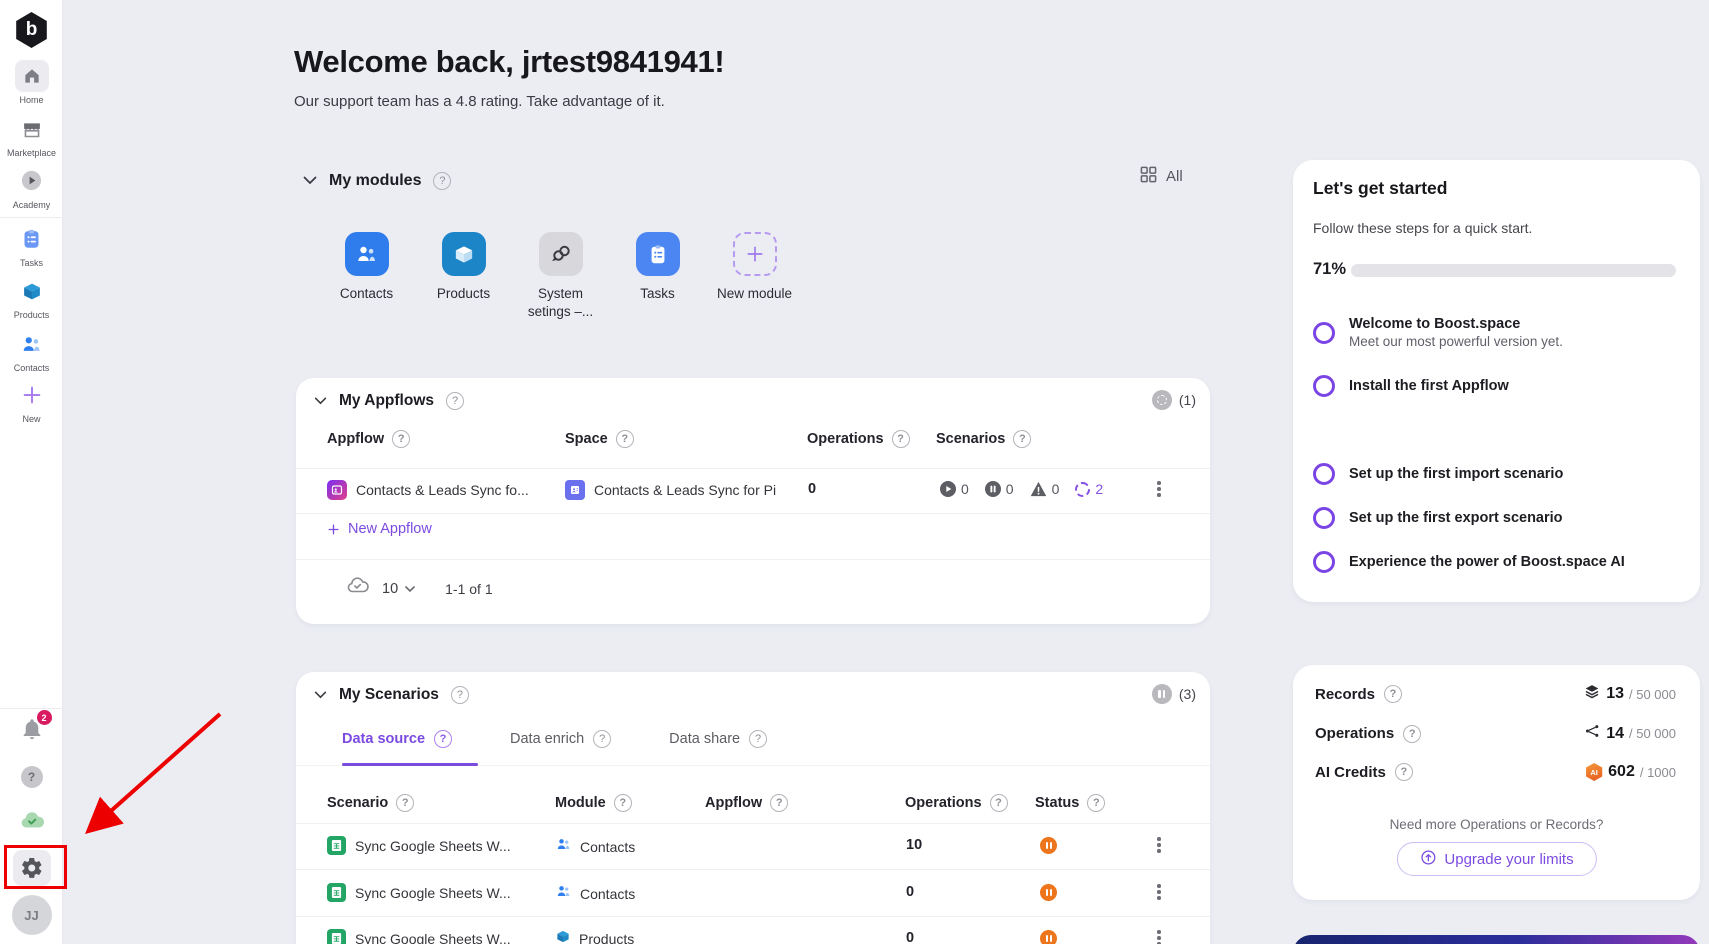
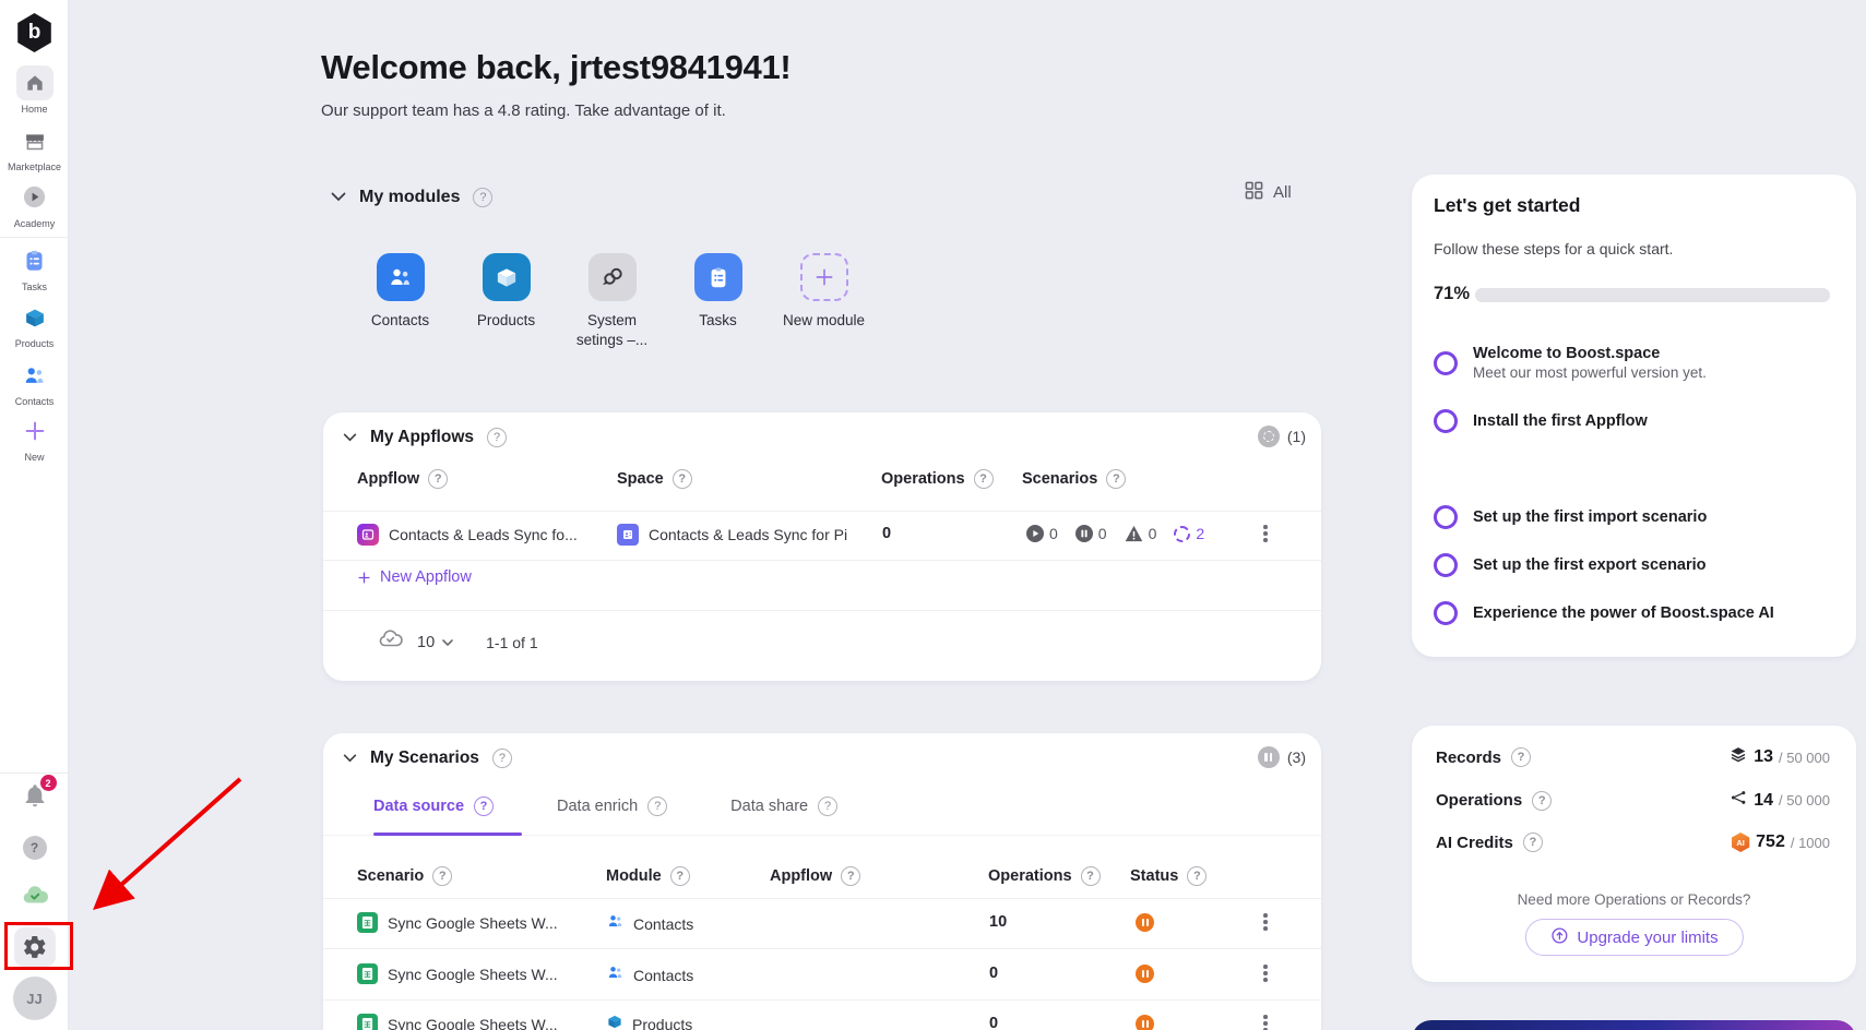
  b
  Home
  Marketplace
  Academy
  Tasks
  Products
  Contacts
  New
  2
  ?
  JJ
  Welcome back, jrtest9841941!
  Our support team has a 4.8 rating. Take advantage of it.
  My modules
  ?
  All
  Contacts
  Products
  System setings –...
  Tasks
  New module
  My Appflows
  ?
  (1)
  Appflow
  ?
  Space
  ?
  Operations
  ?
  Scenarios
  ?
  Contacts & Leads Sync fo...
  Contacts & Leads Sync for Pi
  0
  0
  0
  0
  2
  New Appflow
  10
  1-1 of 1
  My Scenarios
  ?
  (3)
  Data source
  ?
  Data enrich
  ?
  Data share
  ?
  Scenario
  ?
  Module
  ?
  Appflow
  ?
  Operations
  ?
  Status
  ?
  Sync Google Sheets W...
  Contacts
  10
  Sync Google Sheets W...
  Contacts
  0
  Sync Google Sheets W...
  Products
  0
  Let's get started
  Follow these steps for a quick start.
  71%
  Welcome to Boost.space
  Meet our most powerful version yet.
  Install the first Appflow
  Set up the first import scenario
  Set up the first export scenario
  Experience the power of Boost.space AI
  Records
  ?
  13
  / 50 000
  Operations
  ?
  14
  / 50 000
  AI Credits
  ?
  AI
- 602
+ 752
  / 1000
  Need more Operations or Records?
  Upgrade your limits
